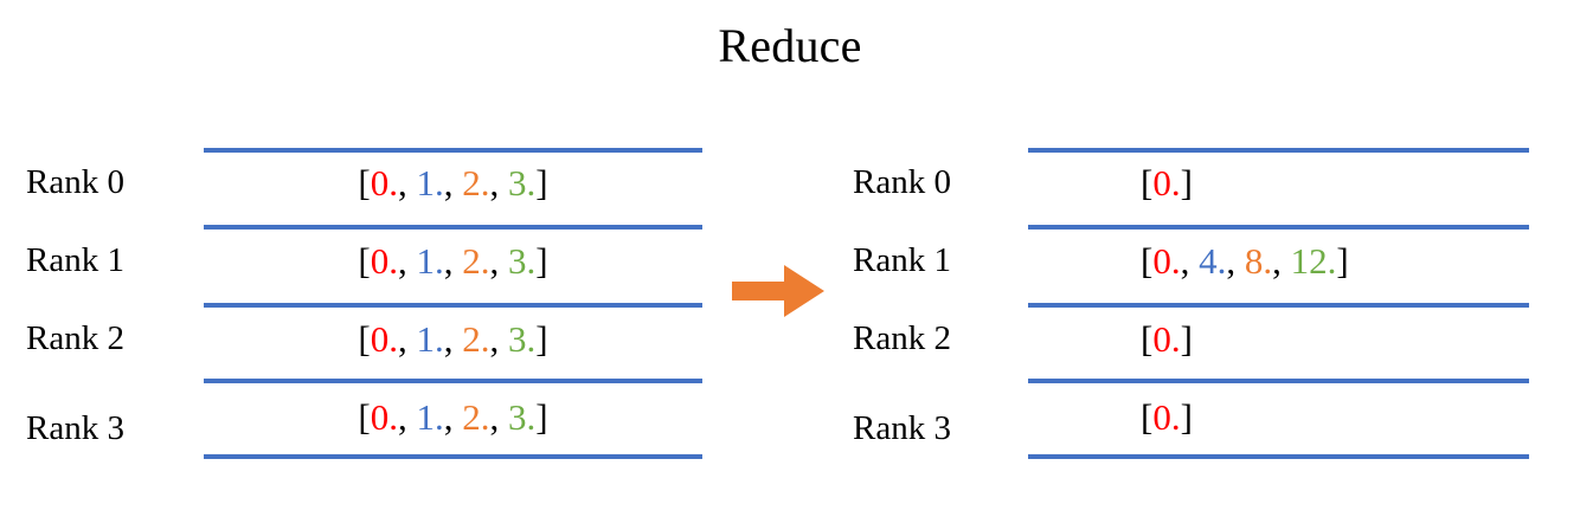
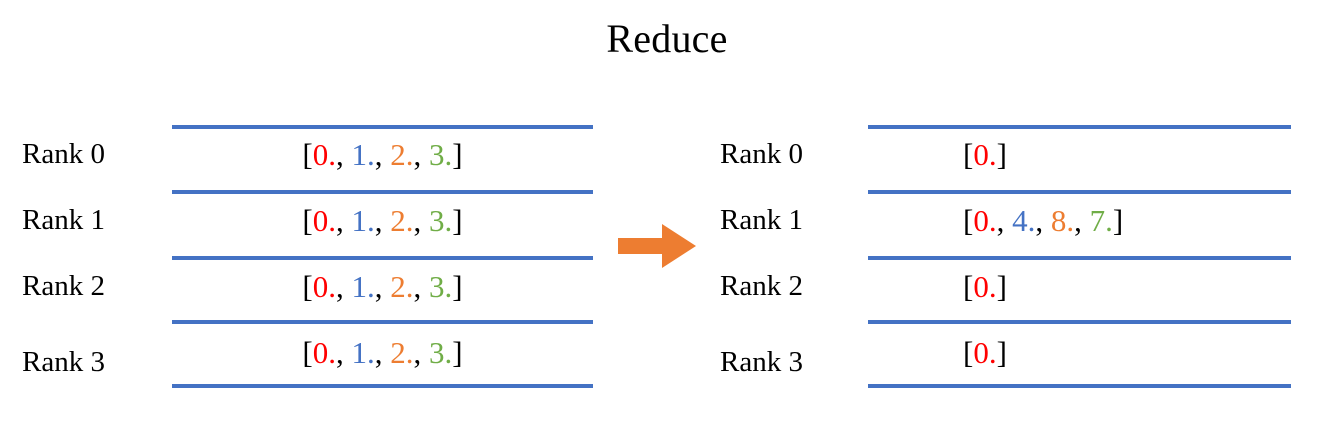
  Reduce
  Rank 0
  Rank 1
  Rank 2
  Rank 3
  [0., 1., 2., 3.]
  [0., 1., 2., 3.]
  [0., 1., 2., 3.]
  [0., 1., 2., 3.]
  Rank 0
  Rank 1
  Rank 2
  Rank 3
  [0.]
- [0., 4., 8., 12.]
+ [0., 4., 8., 7.]
  [0.]
  [0.]
